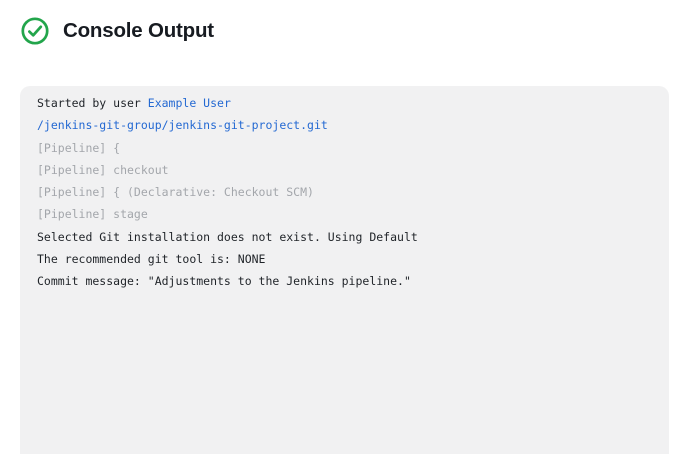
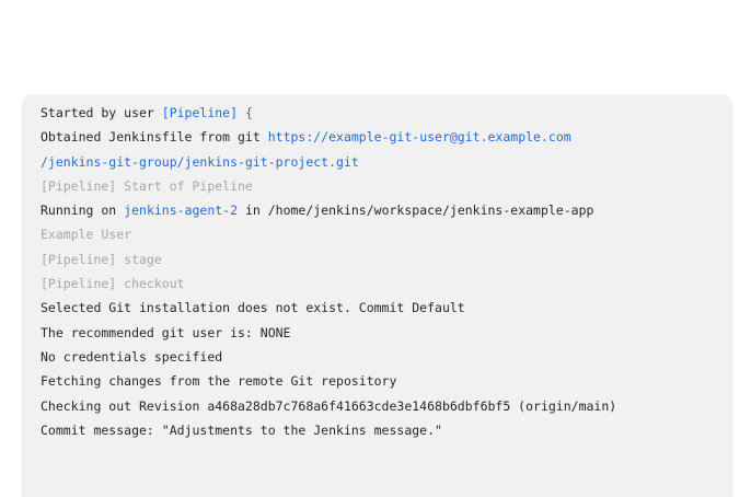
- Console Output
- Started by user Example User
+ Started by user [Pipeline] {
+ Obtained Jenkinsfile from git https://example-git-user@git.example.com
  /jenkins-git-group/jenkins-git-project.git
+ [Pipeline] Start of Pipeline
+ Running on jenkins-agent-2 in /home/jenkins/workspace/jenkins-example-app
- [Pipeline] {
+ Example User
- [Pipeline] checkout
+ [Pipeline] stage
- [Pipeline] { (Declarative: Checkout SCM)
- [Pipeline] stage
+ [Pipeline] checkout
- Selected Git installation does not exist. Using Default
+ Selected Git installation does not exist. Commit Default
- The recommended git tool is: NONE
+ The recommended git user is: NONE
+ No credentials specified
+ Fetching changes from the remote Git repository
+ Checking out Revision a468a28db7c768a6f41663cde3e1468b6dbf6bf5 (origin/main)
- Commit message: "Adjustments to the Jenkins pipeline."
+ Commit message: "Adjustments to the Jenkins message."
